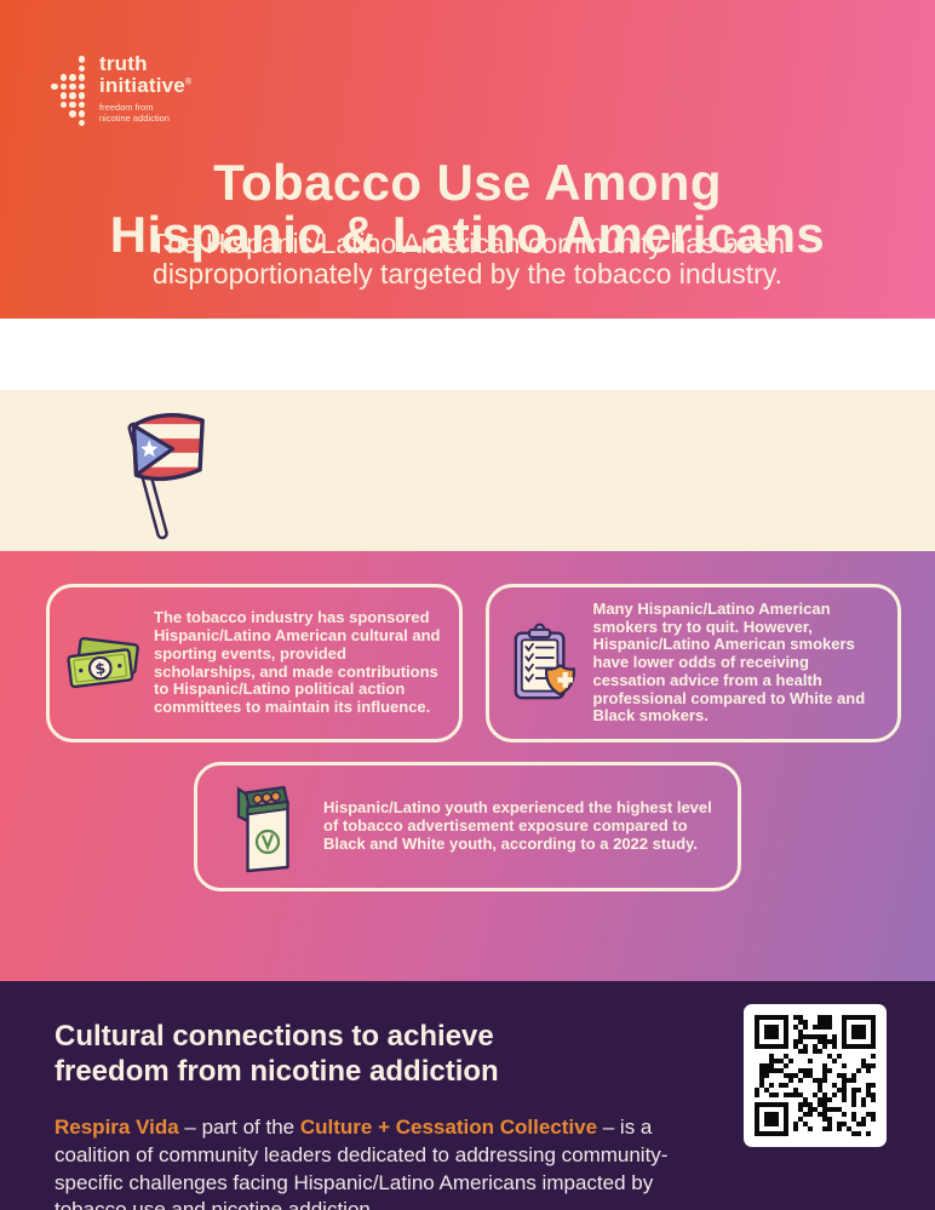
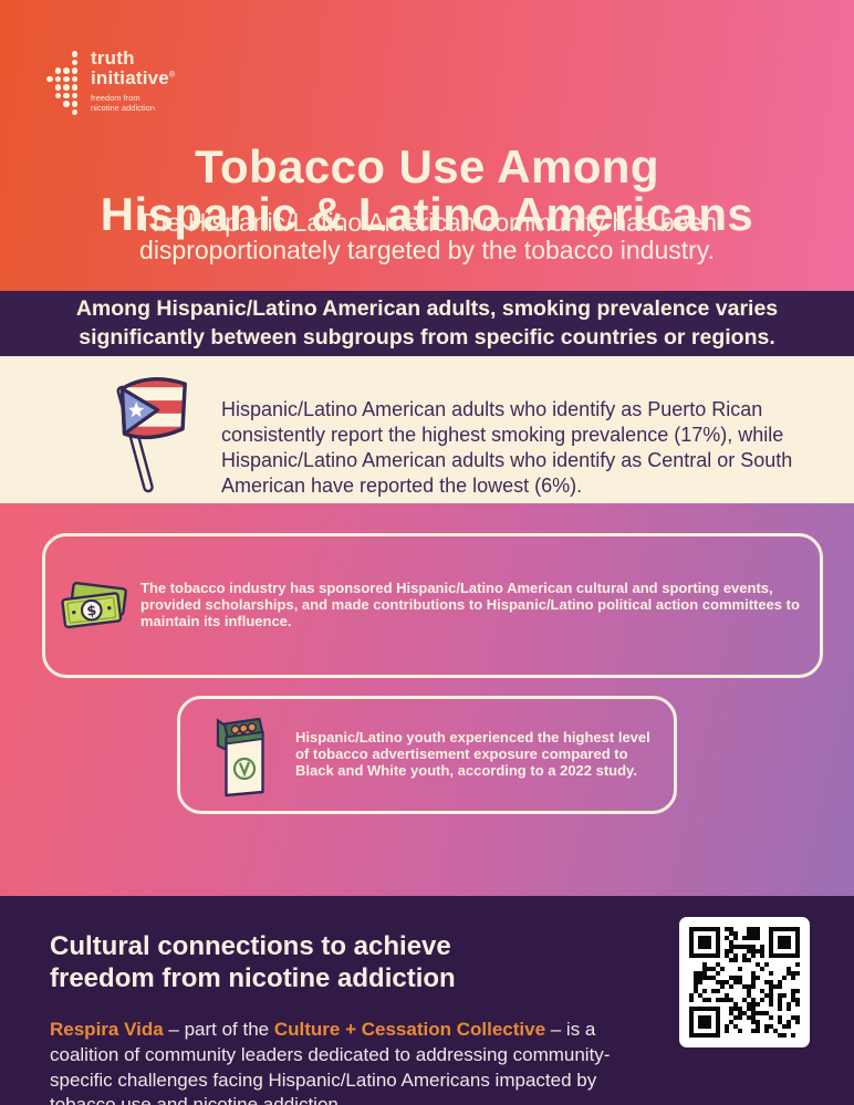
  truth
  initiative
  freedom from
  nicotine addiction
  Tobacco Use Among
  Hispanic & Latino Americans
  The Hispanic/Latino American community has been
  disproportionately targeted by the tobacco industry.
+ Among Hispanic/Latino American adults, smoking prevalence varies
+ significantly between subgroups from specific countries or regions.
+ Hispanic/Latino American adults who identify as Puerto Rican consistently report the highest smoking prevalence (17%), while Hispanic/Latino American adults who identify as Central or South American have reported the lowest (6%).
  The tobacco industry has sponsored Hispanic/Latino American cultural and sporting events, provided scholarships, and made contributions to Hispanic/Latino political action committees to maintain its influence.
- Many Hispanic/Latino American smokers try to quit. However, Hispanic/Latino American smokers have lower odds of receiving cessation advice from a health professional compared to White and Black smokers.
  Hispanic/Latino youth experienced the highest level of tobacco advertisement exposure compared to Black and White youth, according to a 2022 study.
  Cultural connections to achieve
  freedom from nicotine addiction
  Respira Vida – part of the Culture + Cessation Collective – is a coalition of community leaders dedicated to addressing community-specific challenges facing Hispanic/Latino Americans impacted by
